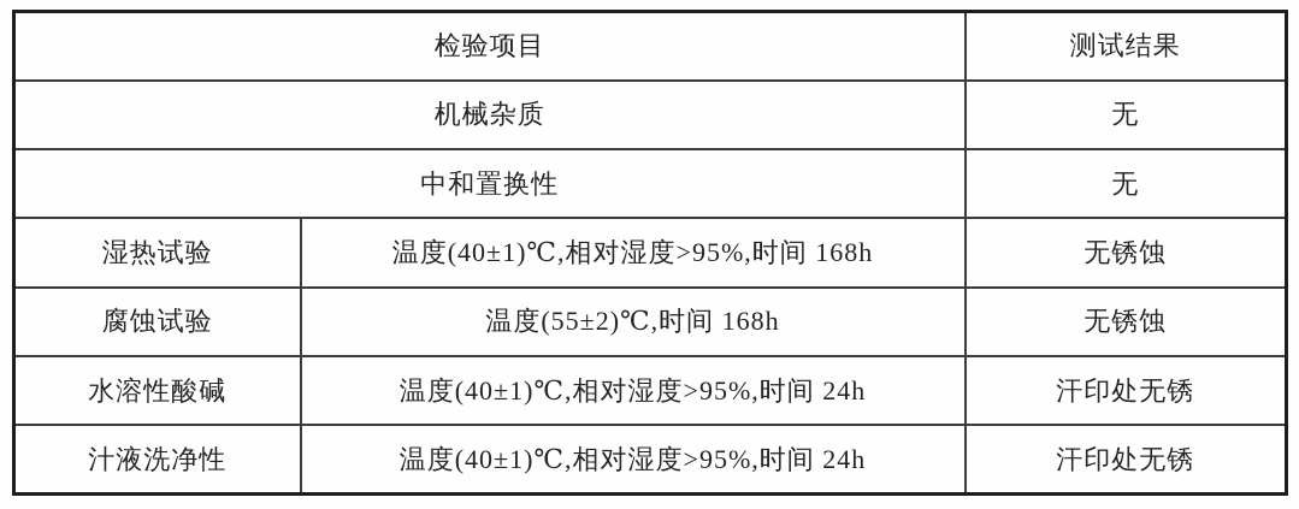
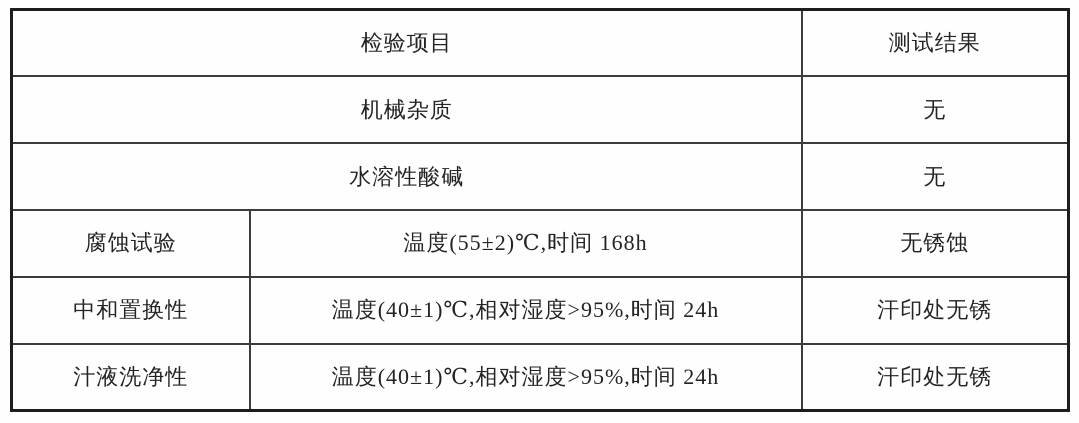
  检验项目	测试结果
  机械杂质	无
- 中和置换性	无
+ 水溶性酸碱	无
- 湿热试验	温度(40±1)℃,相对湿度>95%,时间 168h	无锈蚀
  腐蚀试验	温度(55±2)℃,时间 168h	无锈蚀
- 水溶性酸碱	温度(40±1)℃,相对湿度>95%,时间 24h	汗印处无锈
+ 中和置换性	温度(40±1)℃,相对湿度>95%,时间 24h	汗印处无锈
  汁液洗净性	温度(40±1)℃,相对湿度>95%,时间 24h	汗印处无锈
